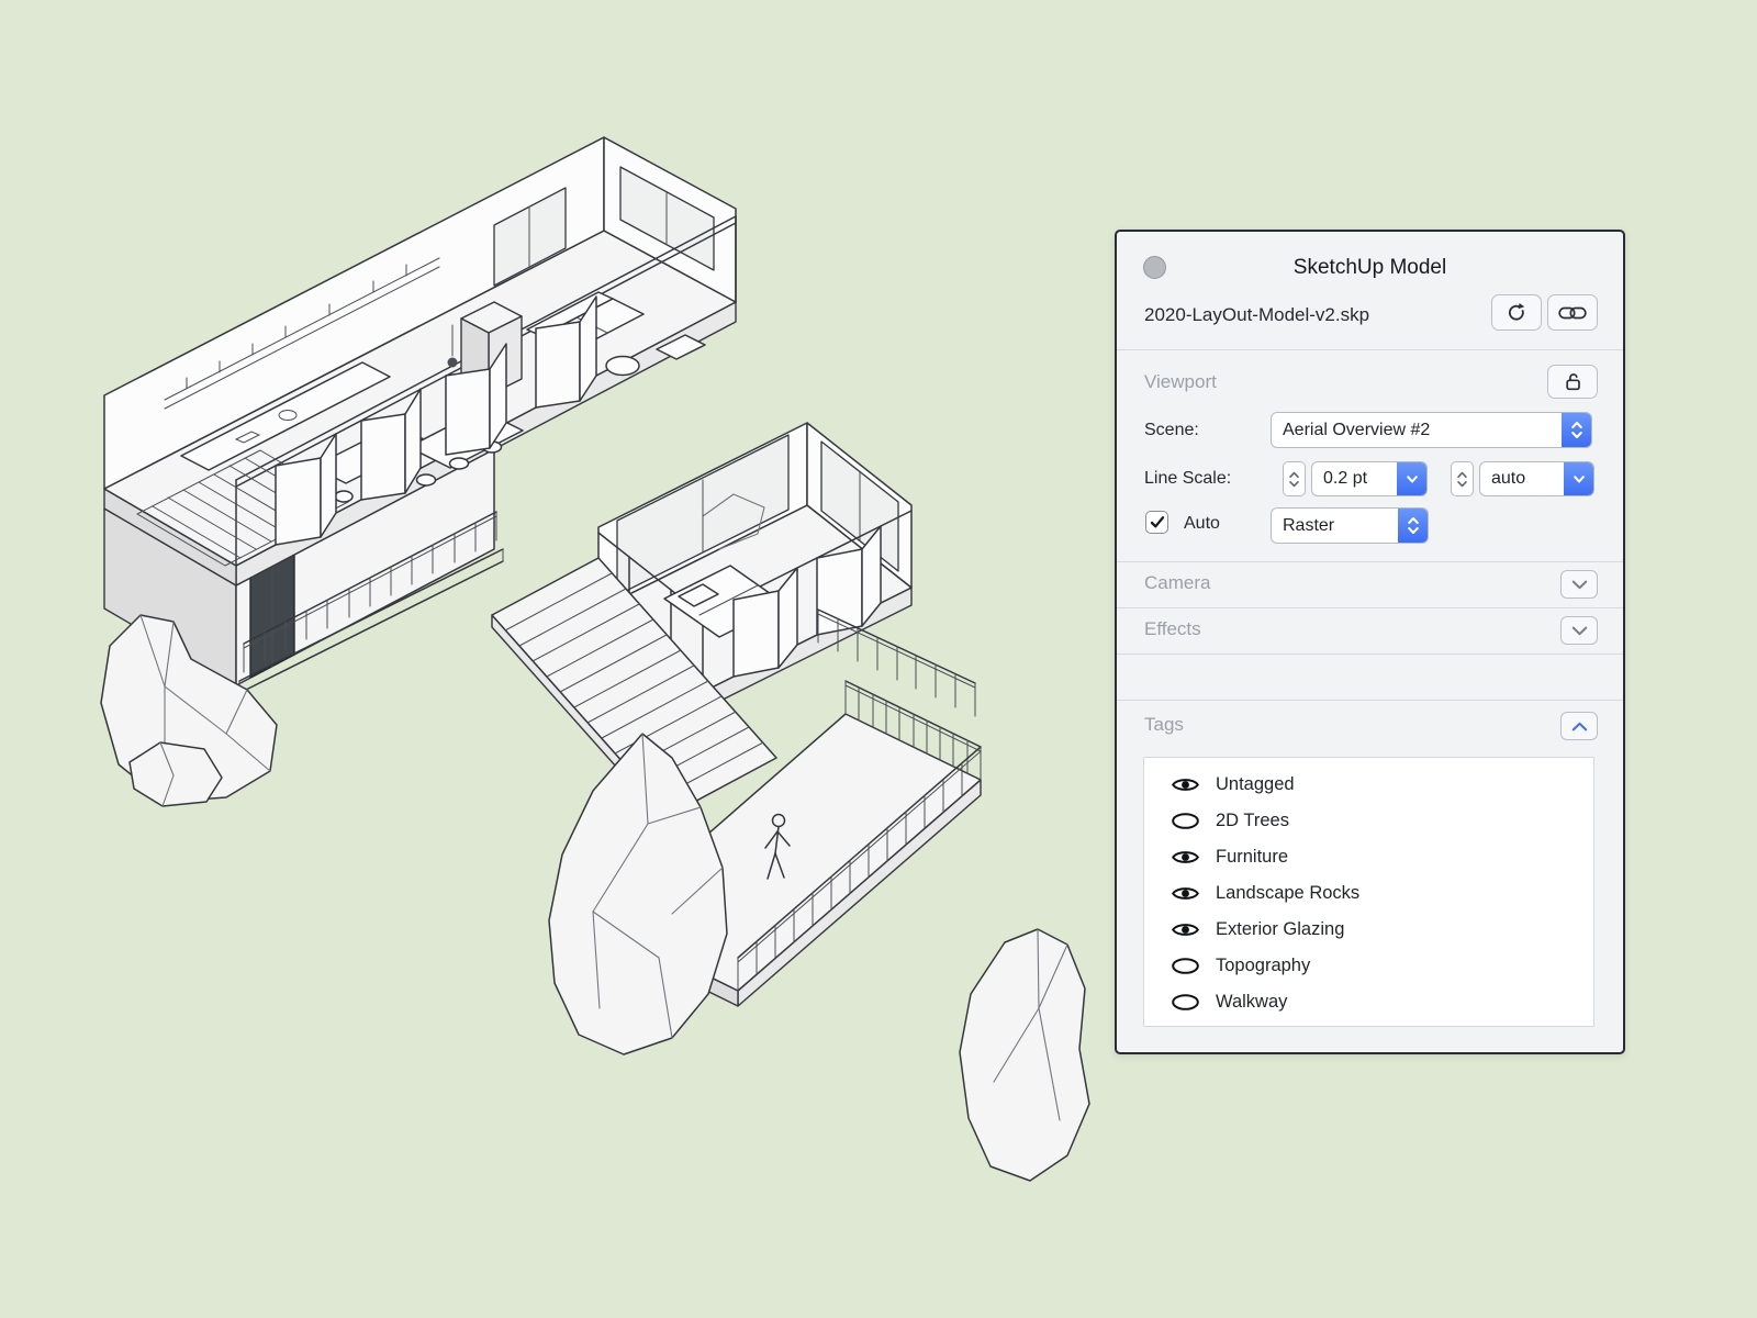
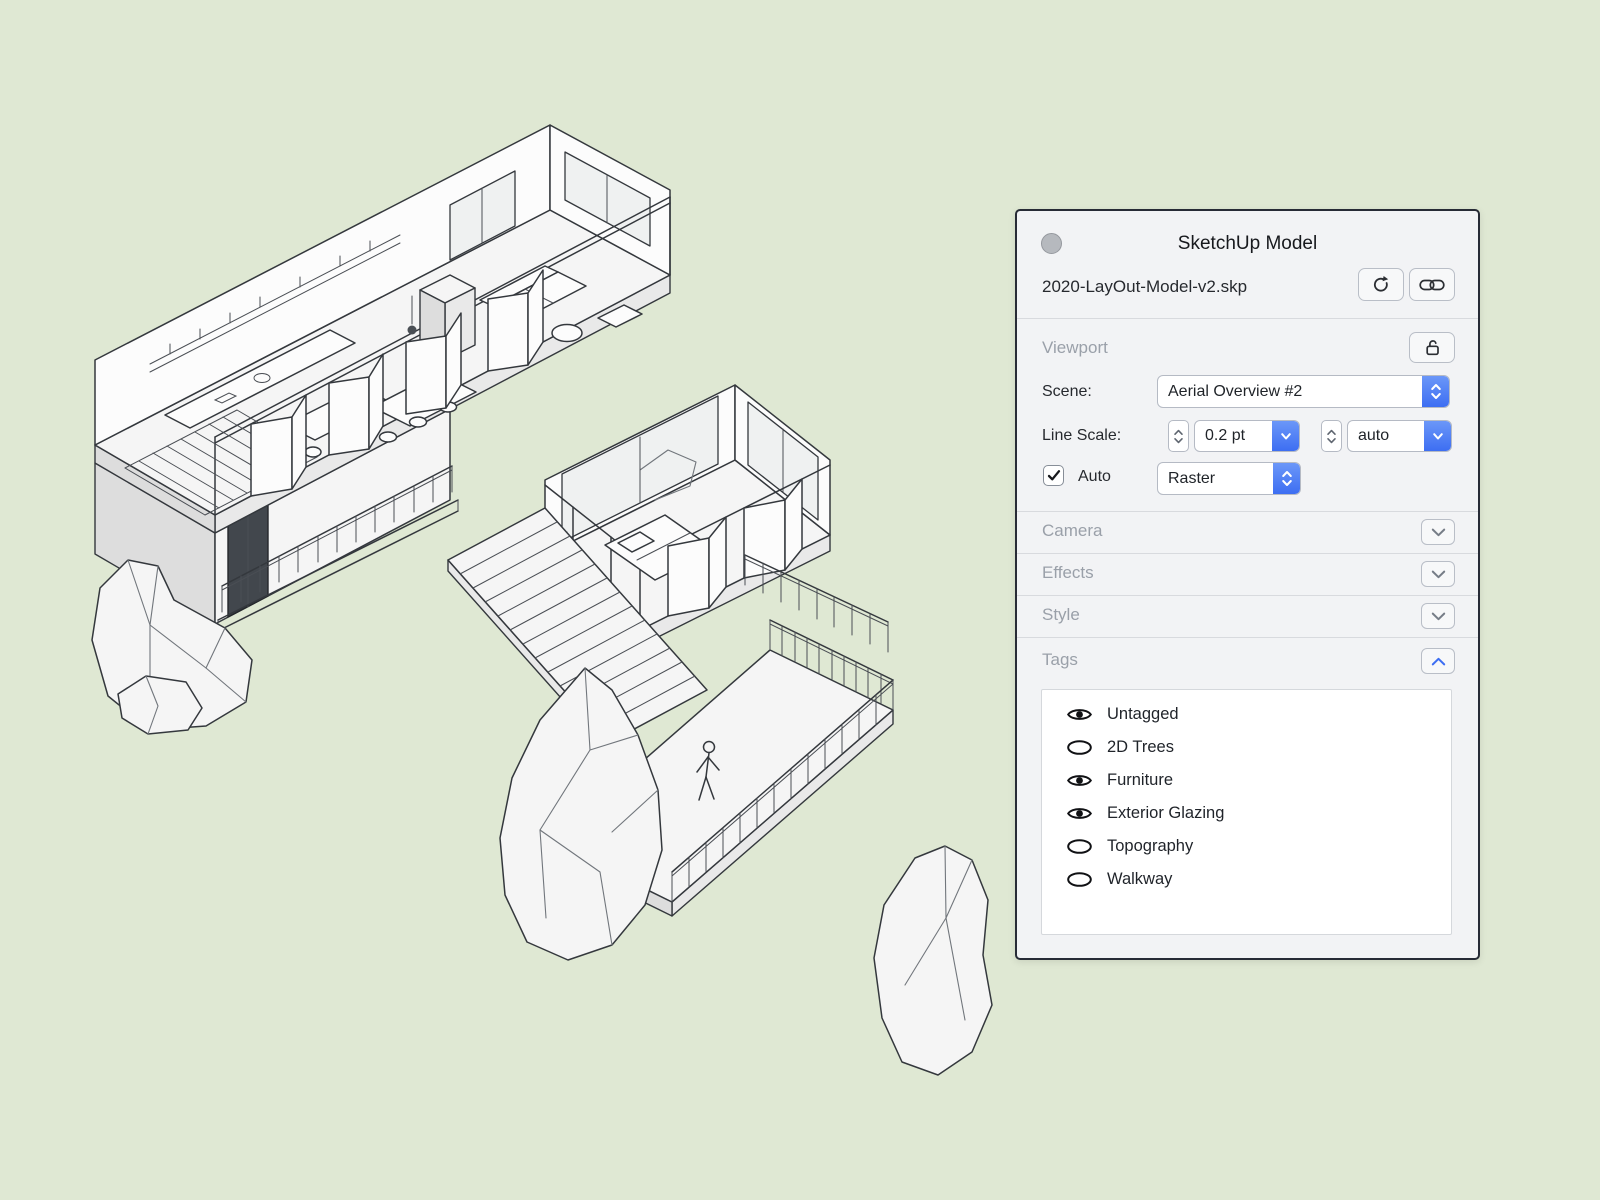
  SketchUp Model
  2020-LayOut-Model-v2.skp
  Viewport
  Scene:
  Aerial Overview #2
  Line Scale:
  0.2 pt
  auto
  Auto
  Raster
  Camera
  Effects
+ Style
  Tags
  Untagged
  2D Trees
  Furniture
- Landscape Rocks
  Exterior Glazing
  Topography
  Walkway
